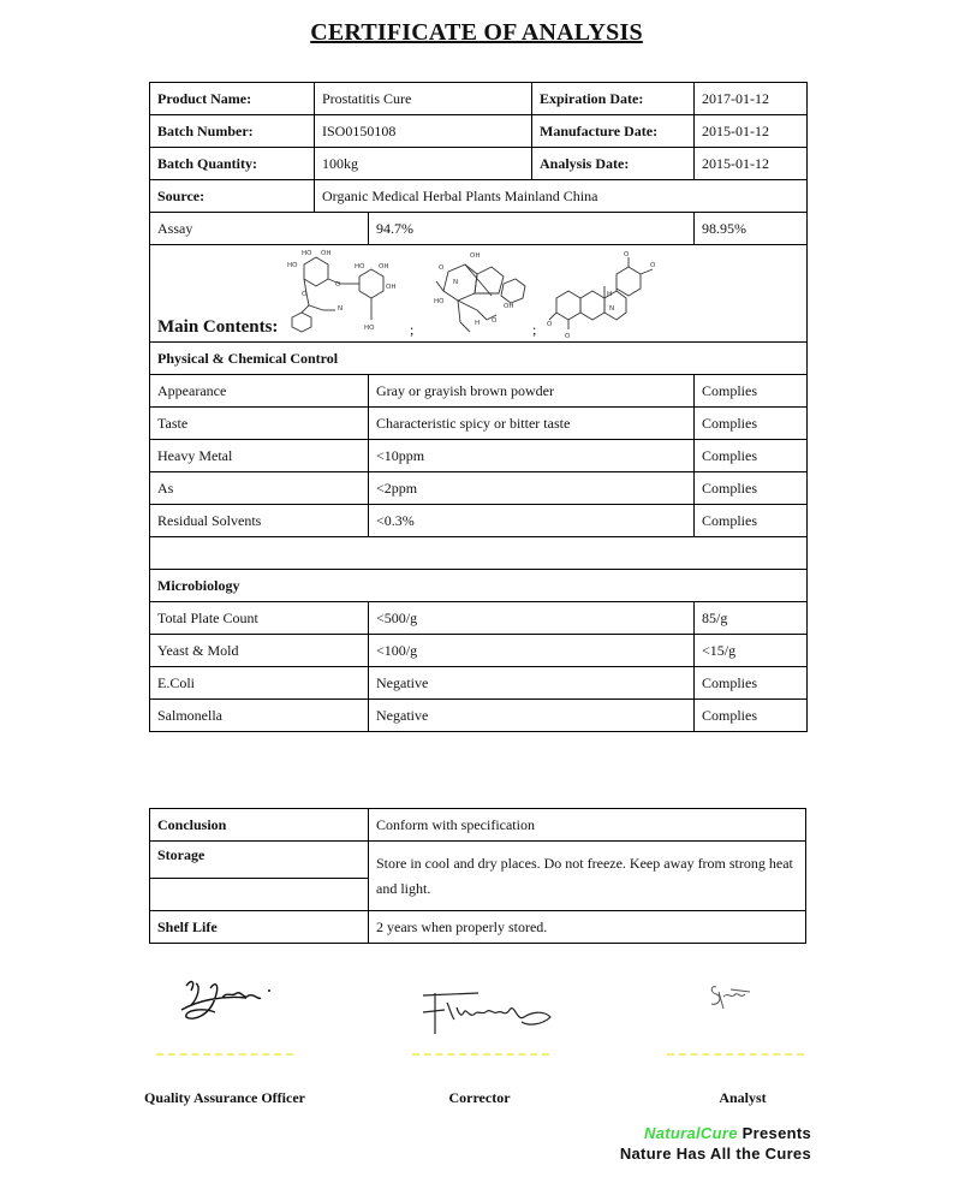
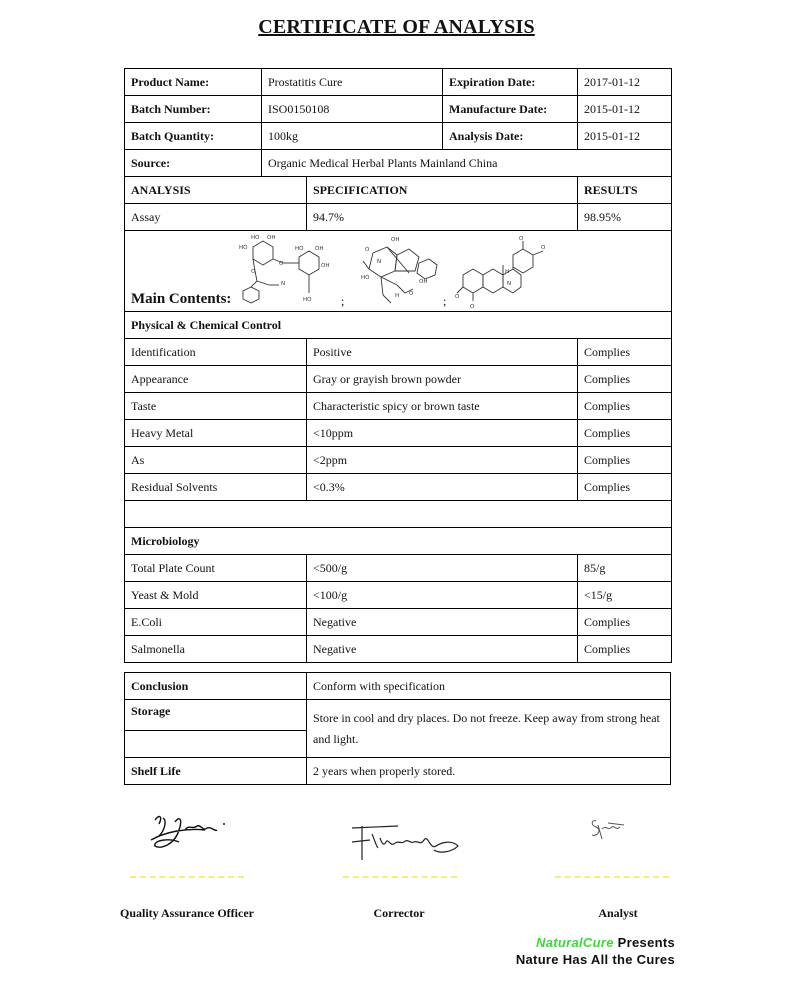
  CERTIFICATE OF ANALYSIS
  Product Name:	Prostatitis Cure	Expiration Date:	2017-01-12
  Batch Number:	ISO0150108	Manufacture Date:	2015-01-12
  Batch Quantity:	100kg	Analysis Date:	2015-01-12
  Source:	Organic Medical Herbal Plants Mainland China
+ ANALYSIS	SPECIFICATION	RESULTS
  Assay	94.7%	98.95%
  Physical & Chemical Control
+ Identification	Positive	Complies
  Appearance	Gray or grayish brown powder	Complies
- Taste	Characteristic spicy or bitter taste	Complies
+ Taste	Characteristic spicy or brown taste	Complies
  Heavy Metal	<10ppm	Complies
  As	<2ppm	Complies
  Residual Solvents	<0.3%	Complies
  Microbiology
  Total Plate Count	<500/g	85/g
  Yeast & Mold	<100/g	<15/g
  E.Coli	Negative	Complies
  Salmonella	Negative	Complies
  Conclusion	Conform with specification
  Storage	Store in cool and dry places. Do not freeze. Keep away from strong heat and light.
  Shelf Life	2 years when properly stored.
  Quality Assurance Officer
  Corrector
  Analyst
  NaturalCure Presents
  Nature Has All the Cures
